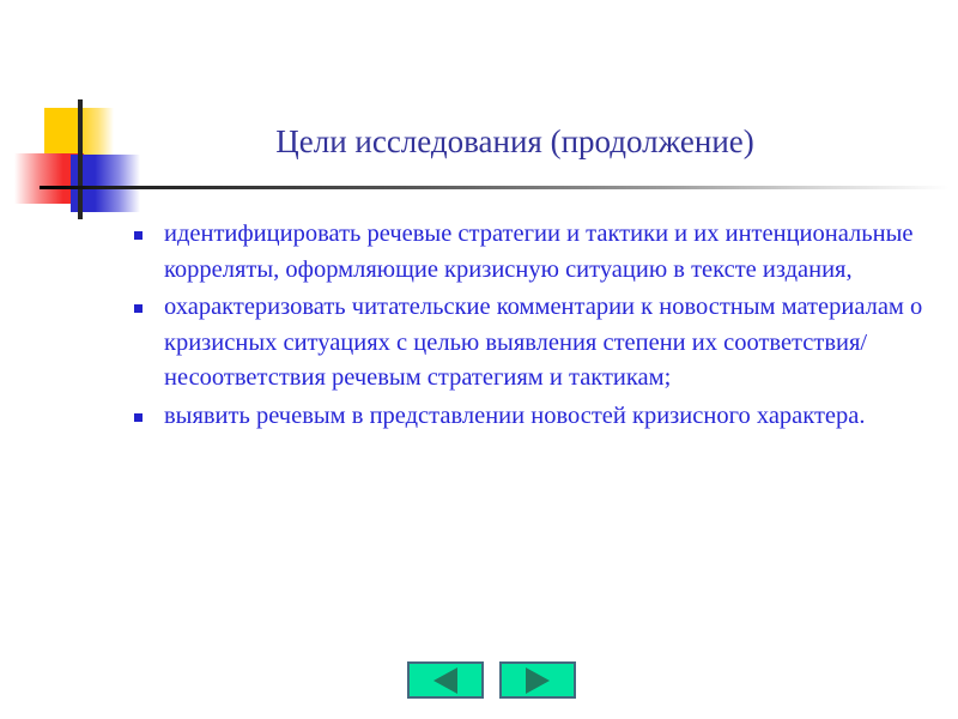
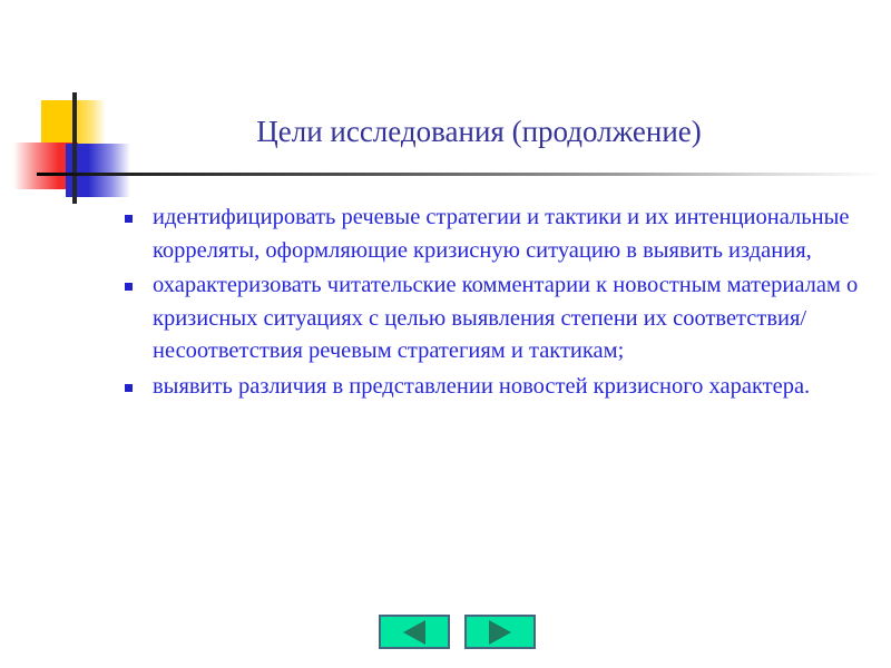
  Цели исследования (продолжение)
- идентифицировать речевые стратегии и тактики и их интенциональные корреляты, оформляющие кризисную ситуацию в тексте издания,
+ идентифицировать речевые стратегии и тактики и их интенциональные корреляты, оформляющие кризисную ситуацию в выявить издания,
  охарактеризовать читательские комментарии к новостным материалам о кризисных ситуациях с целью выявления степени их соответствия/несоответствия речевым стратегиям и тактикам;
- выявить речевым в представлении новостей кризисного характера.
+ выявить различия в представлении новостей кризисного характера.
